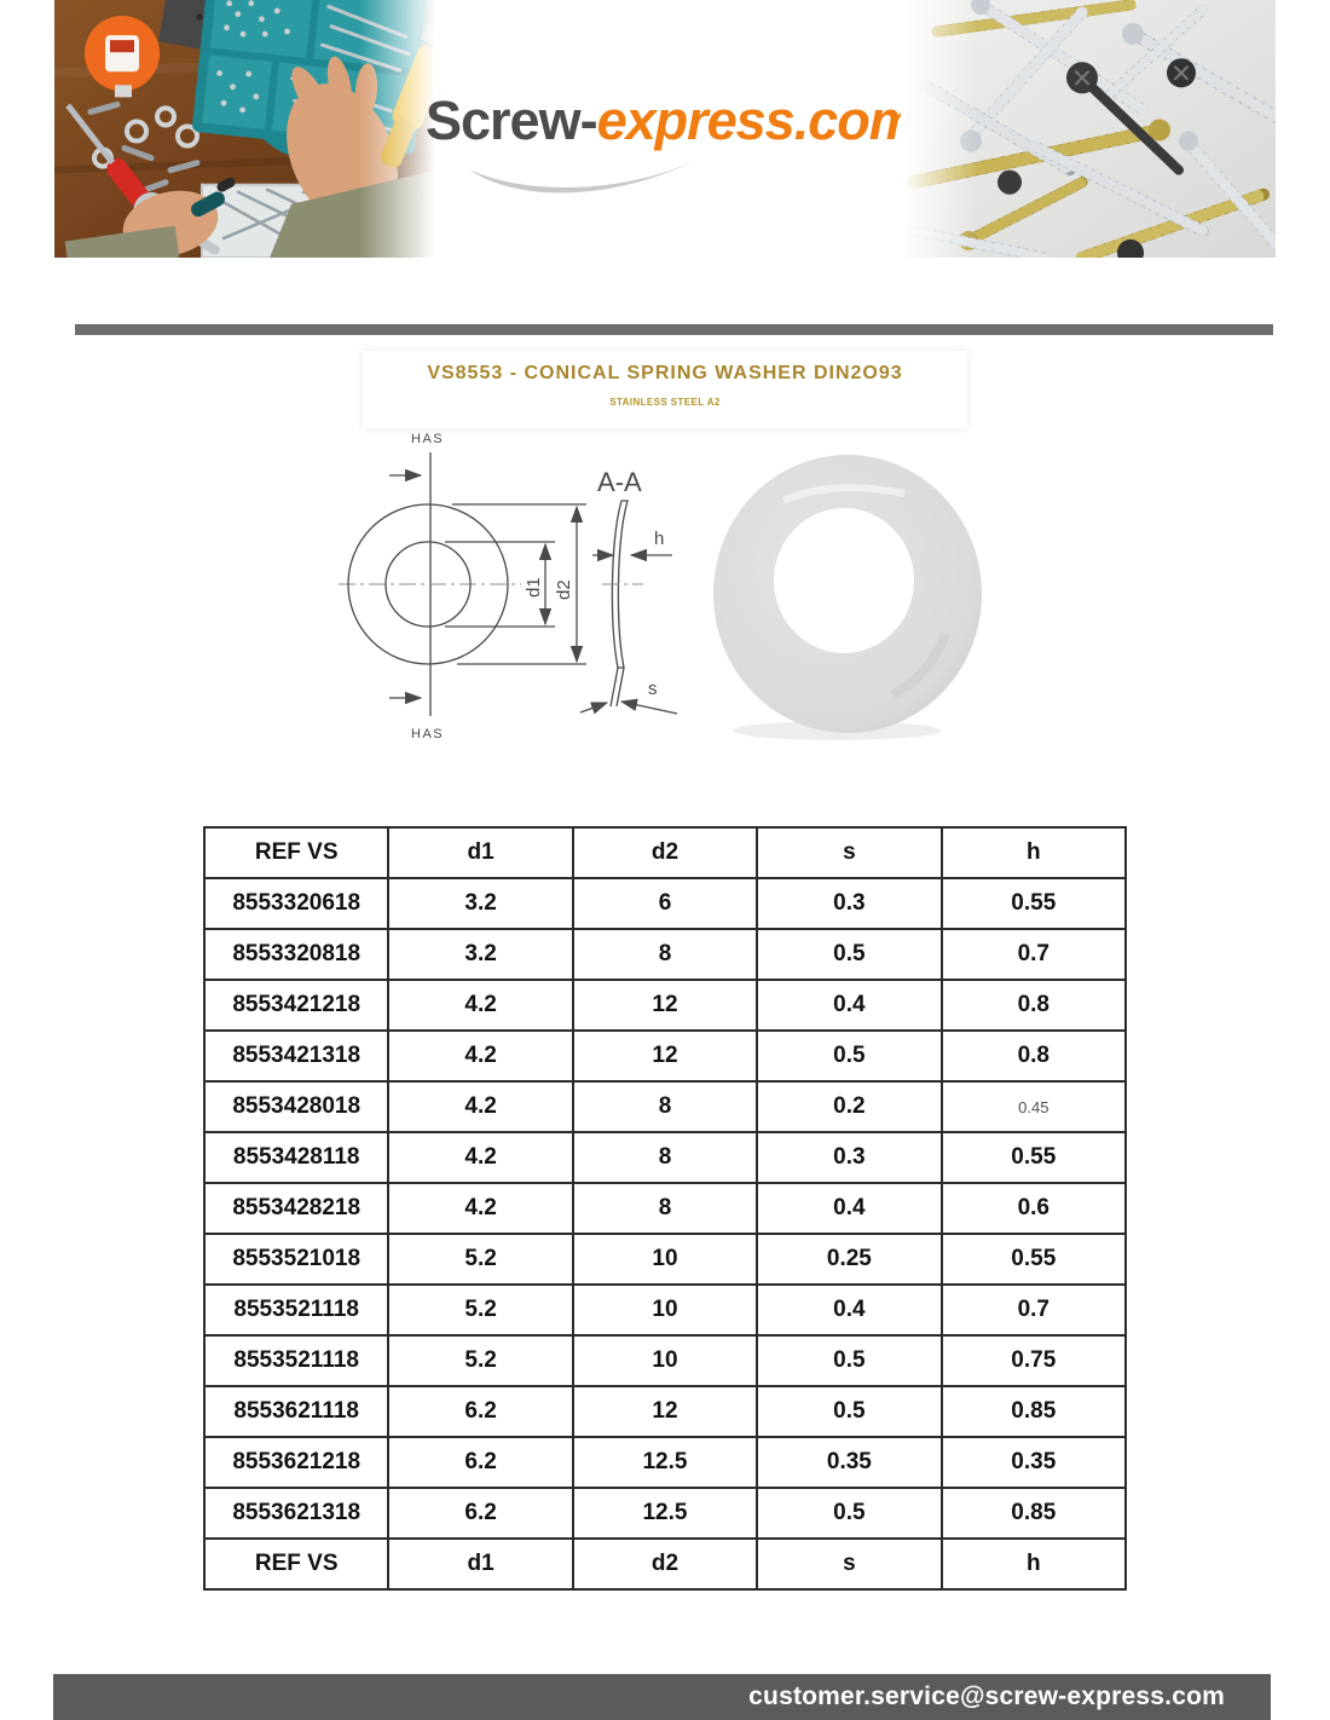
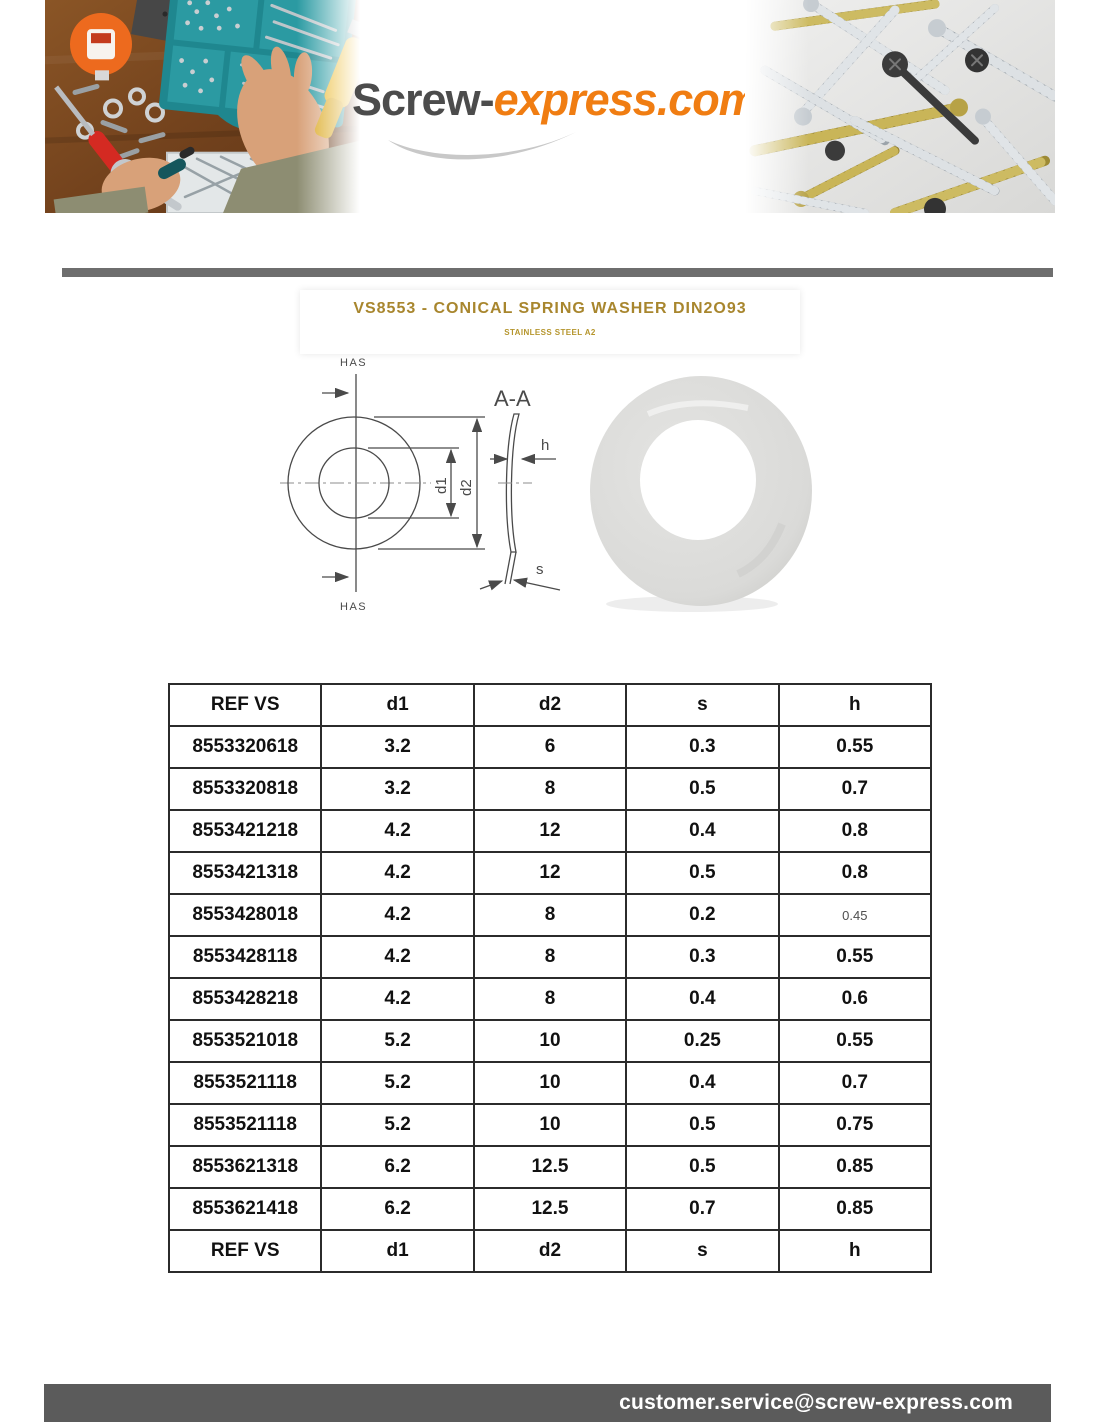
  Screw-express.com
  VS8553 - CONICAL SPRING WASHER DIN2O93
  STAINLESS STEEL A2
  HAS
  HAS
  A-A
  h
  s
  REF VS	d1	d2	s	h
  8553320618	3.2	6	0.3	0.55
  8553320818	3.2	8	0.5	0.7
  8553421218	4.2	12	0.4	0.8
  8553421318	4.2	12	0.5	0.8
  8553428018	4.2	8	0.2	0.45
  8553428118	4.2	8	0.3	0.55
  8553428218	4.2	8	0.4	0.6
  8553521018	5.2	10	0.25	0.55
  8553521118	5.2	10	0.4	0.7
  8553521118	5.2	10	0.5	0.75
- 8553621118	6.2	12	0.5	0.85
- 8553621218	6.2	12.5	0.35	0.35
  8553621318	6.2	12.5	0.5	0.85
+ 8553621418	6.2	12.5	0.7	0.85
  REF VS	d1	d2	s	h
  customer.service@screw-express.com
